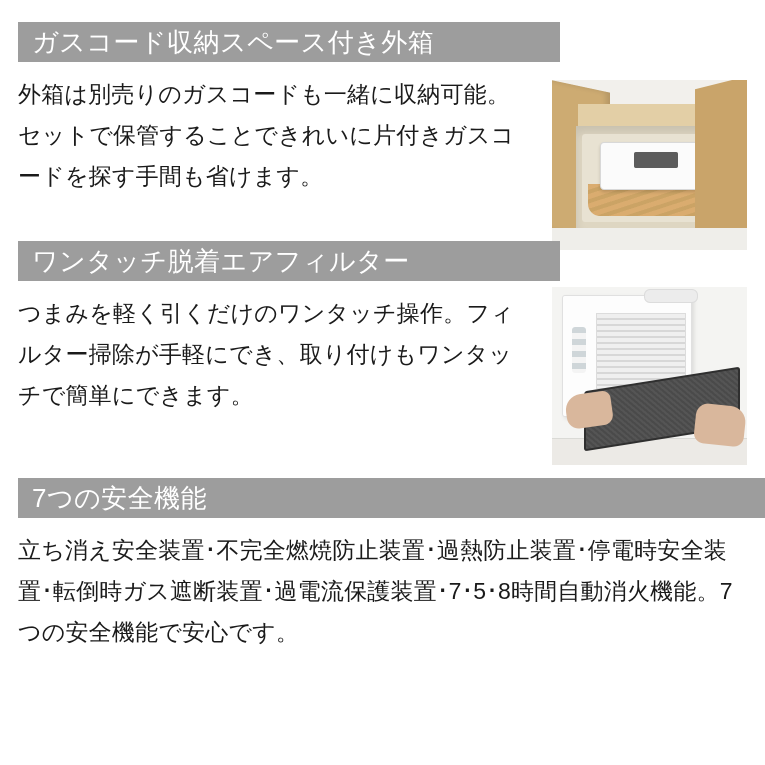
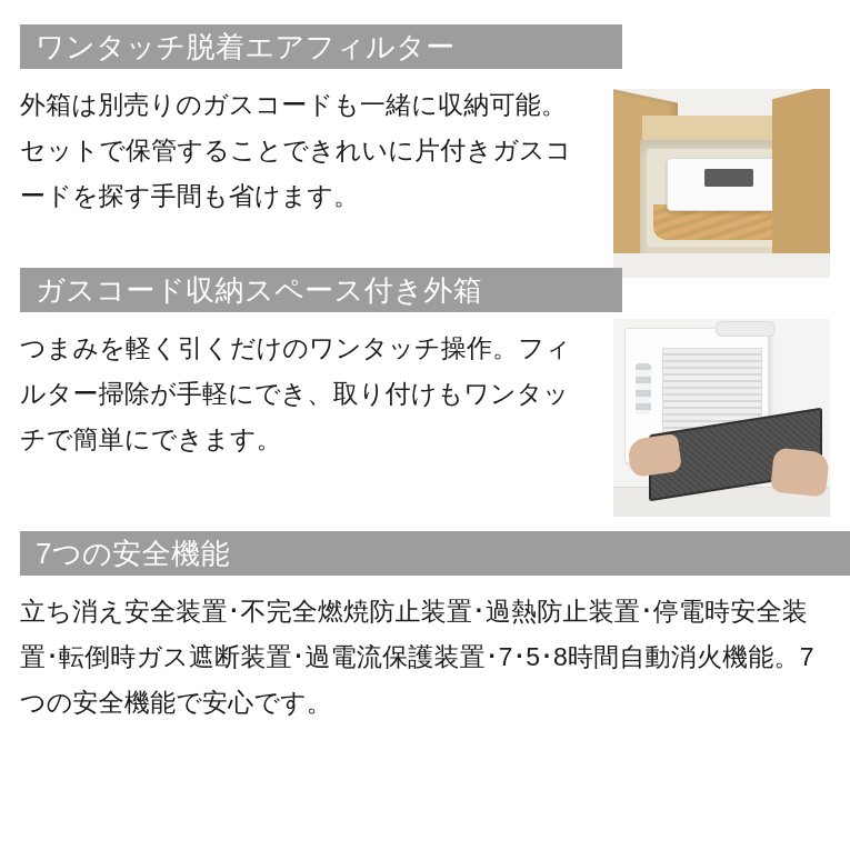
- ガスコード収納スペース付き外箱
+ ワンタッチ脱着エアフィルター
  外箱は別売りのガスコードも一緒に収納可能。セットで保管することできれいに片付きガスコードを探す手間も省けます。
- ワンタッチ脱着エアフィルター
+ ガスコード収納スペース付き外箱
  つまみを軽く引くだけのワンタッチ操作。フィルター掃除が手軽にでき、取り付けもワンタッチで簡単にできます。
  7つの安全機能
  立ち消え安全装置･不完全燃焼防止装置･過熱防止装置･停電時安全装置･転倒時ガス遮断装置･過電流保護装置･7･5･8時間自動消火機能。7つの安全機能で安心です。
